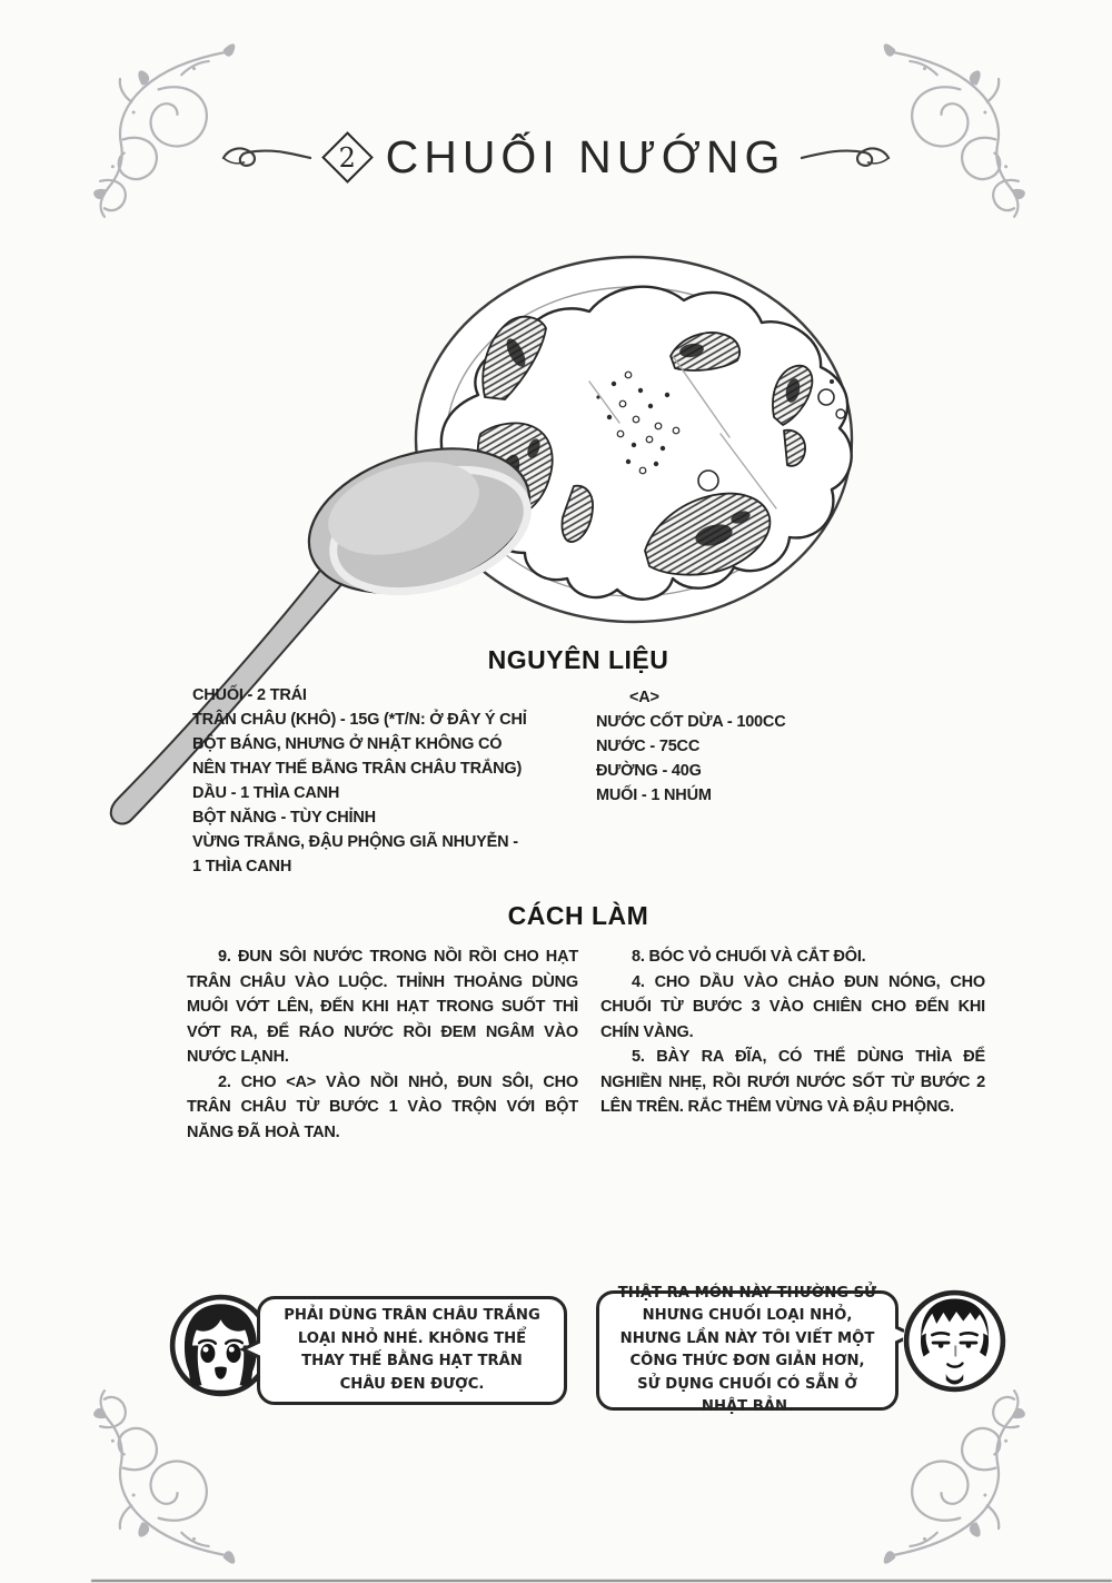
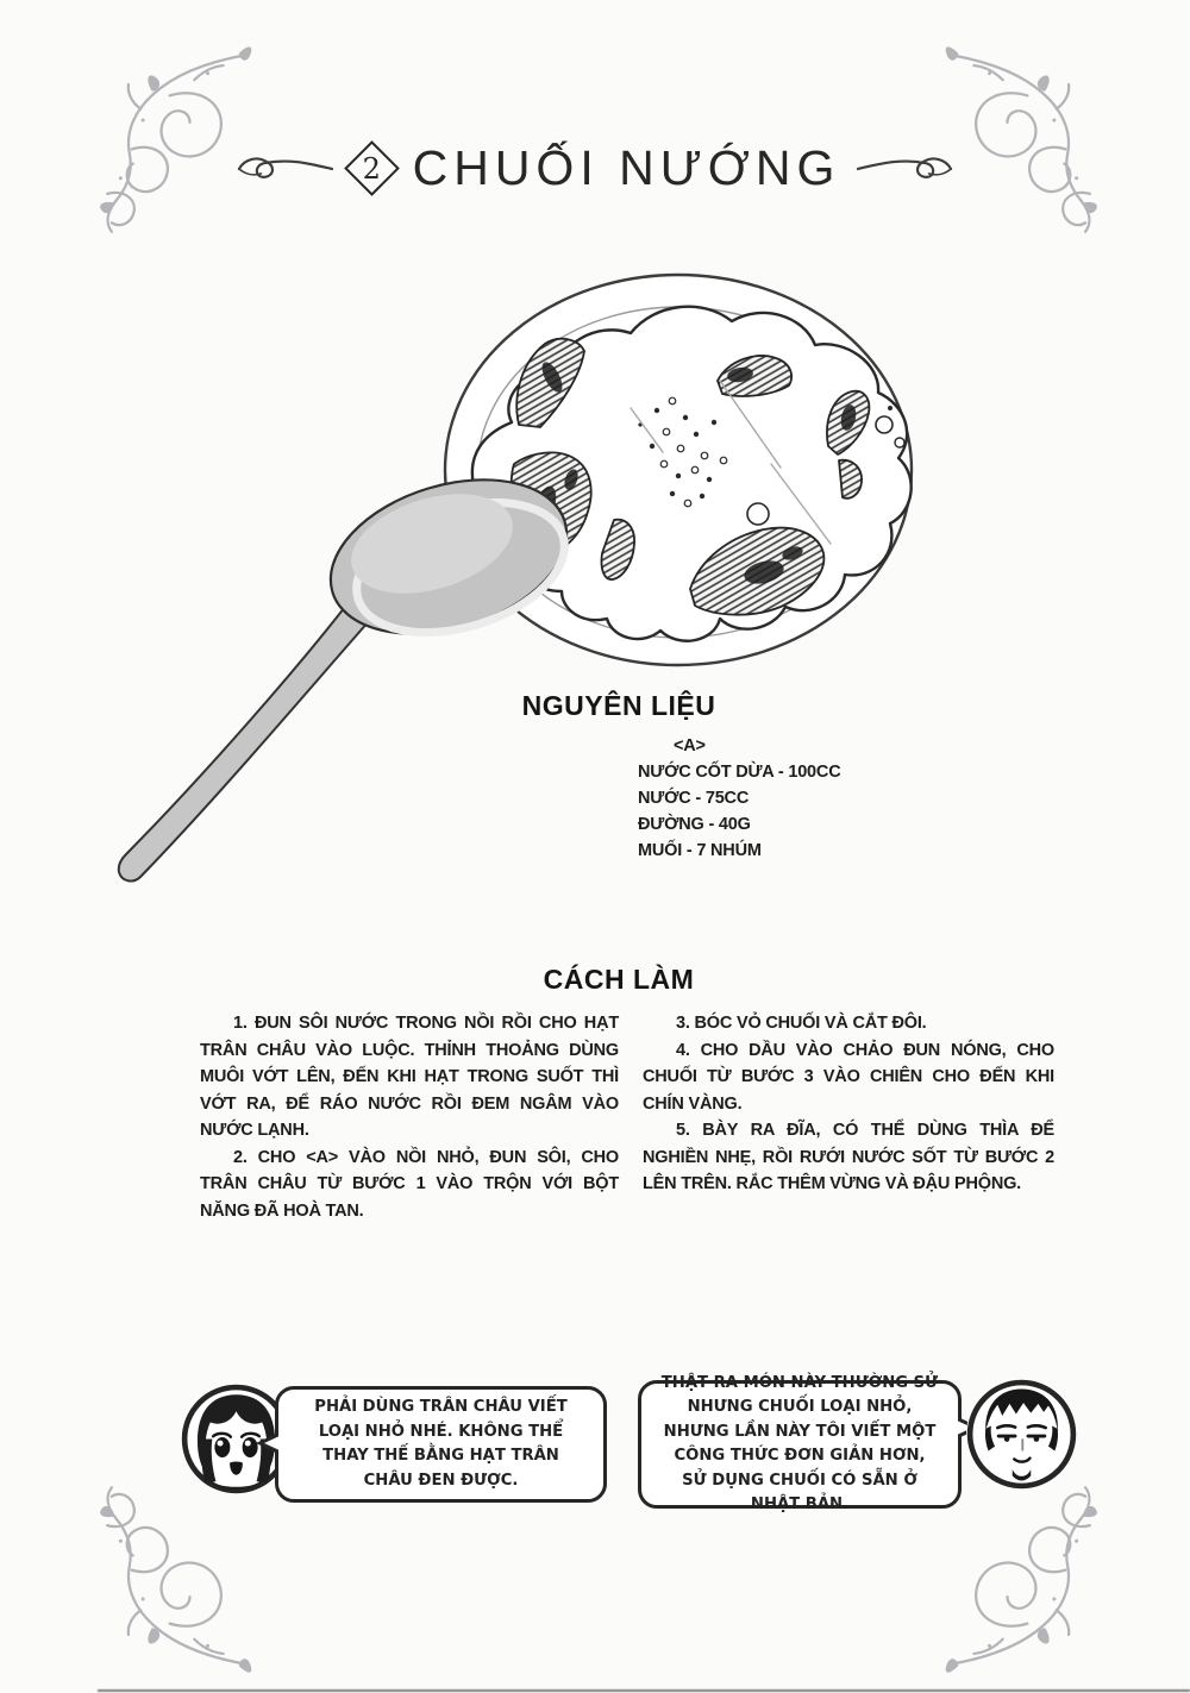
  CHUỐI NƯỚNG
  NGUYÊN LIỆU
- CHUỐI - 2 TRÁI
- TRÂN CHÂU (KHÔ) - 15G (*T/N: Ở ĐÂY Ý CHỈ BỘT BÁNG, NHƯNG Ở NHẬT KHÔNG CÓ NÊN THAY THẾ BẰNG TRÂN CHÂU TRẮNG)
- DẦU - 1 THÌA CANH
- BỘT NĂNG - TÙY CHỈNH
- VỪNG TRẮNG, ĐẬU PHỘNG GIÃ NHUYỄN - 1 THÌA CANH
  <A>
  NƯỚC CỐT DỪA - 100CC
  NƯỚC - 75CC
  ĐƯỜNG - 40G
- MUỐI - 1 NHÚM
+ MUỐI - 7 NHÚM
  CÁCH LÀM
- 9. ĐUN SÔI NƯỚC TRONG NỒI RỒI CHO HẠT TRÂN CHÂU VÀO LUỘC. THỈNH THOẢNG DÙNG MUÔI VỚT LÊN, ĐẾN KHI HẠT TRONG SUỐT THÌ VỚT RA, ĐỂ RÁO NƯỚC RỒI ĐEM NGÂM VÀO NƯỚC LẠNH.
+ 1. ĐUN SÔI NƯỚC TRONG NỒI RỒI CHO HẠT TRÂN CHÂU VÀO LUỘC. THỈNH THOẢNG DÙNG MUÔI VỚT LÊN, ĐẾN KHI HẠT TRONG SUỐT THÌ VỚT RA, ĐỂ RÁO NƯỚC RỒI ĐEM NGÂM VÀO NƯỚC LẠNH.
  2. CHO <A> VÀO NỒI NHỎ, ĐUN SÔI, CHO TRÂN CHÂU TỪ BƯỚC 1 VÀO TRỘN VỚI BỘT NĂNG ĐÃ HOÀ TAN.
- 8. BÓC VỎ CHUỐI VÀ CẮT ĐÔI.
+ 3. BÓC VỎ CHUỐI VÀ CẮT ĐÔI.
  4. CHO DẦU VÀO CHẢO ĐUN NÓNG, CHO CHUỐI TỪ BƯỚC 3 VÀO CHIÊN CHO ĐẾN KHI CHÍN VÀNG.
  5. BÀY RA ĐĨA, CÓ THỂ DÙNG THÌA ĐỂ NGHIỀN NHẸ, RỒI RƯỚI NƯỚC SỐT TỪ BƯỚC 2 LÊN TRÊN. RẮC THÊM VỪNG VÀ ĐẬU PHỘNG.
- PHẢI DÙNG TRÂN CHÂU TRẮNG LOẠI NHỎ NHÉ. KHÔNG THỂ THAY THẾ BẰNG HẠT TRÂN CHÂU ĐEN ĐƯỢC.
+ PHẢI DÙNG TRÂN CHÂU VIẾT LOẠI NHỎ NHÉ. KHÔNG THỂ THAY THẾ BẰNG HẠT TRÂN CHÂU ĐEN ĐƯỢC.
  THẬT RA MÓN NÀY THƯỜNG SỬ NHƯNG CHUỐI LOẠI NHỎ, NHƯNG LẦN NÀY TÔI VIẾT MỘT CÔNG THỨC ĐƠN GIẢN HƠN, SỬ DỤNG CHUỐI CÓ SẴN Ở NHẬT BẢN.
